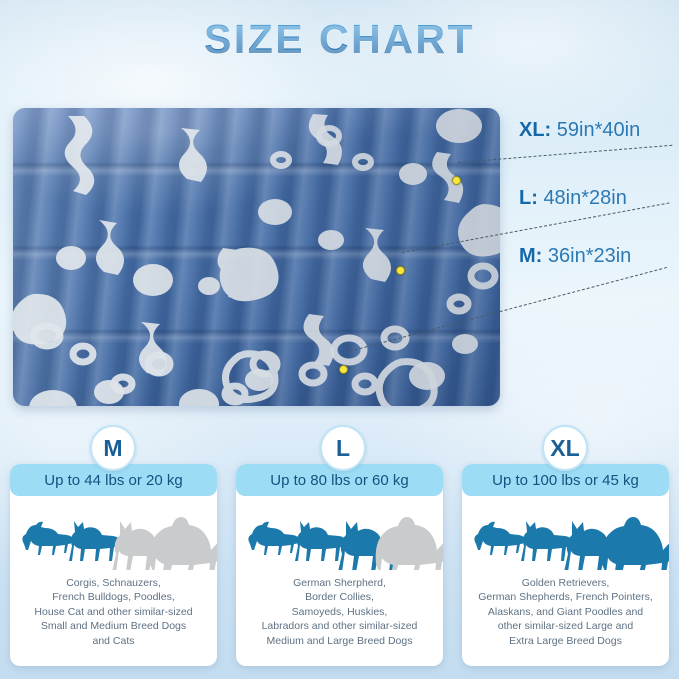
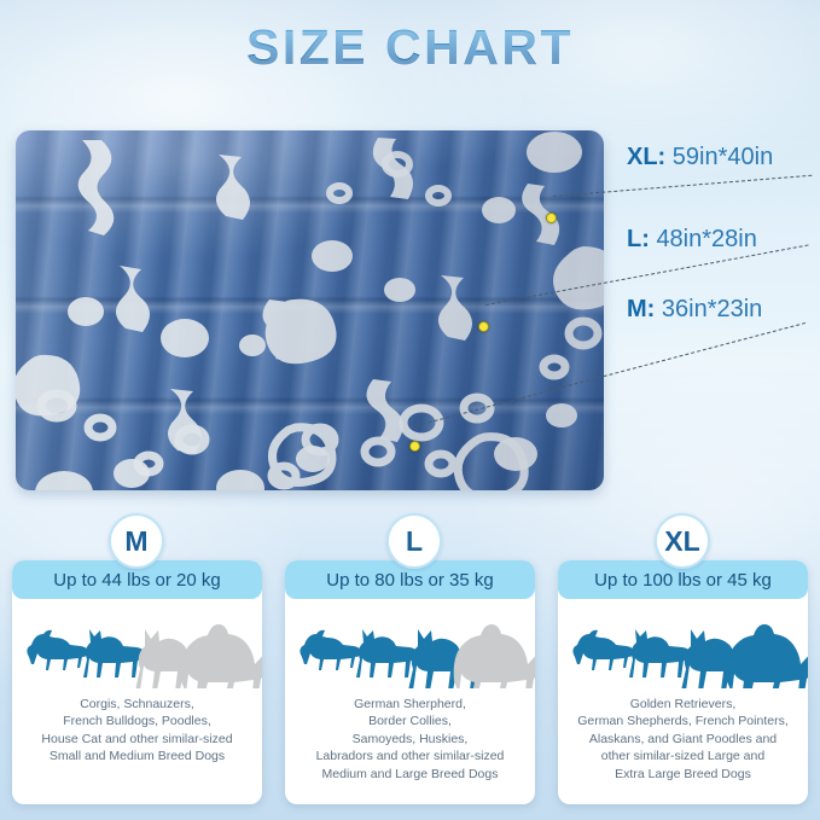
  SIZE CHART
  XL: 59in*40in
  L: 48in*28in
  M: 36in*23in
  M
  L
  XL
  Up to 44 lbs or 20 kg
  Corgis, Schnauzers,
  French Bulldogs, Poodles,
  House Cat and other similar-sized
  Small and Medium Breed Dogs
- and Cats
- Up to 80 lbs or 60 kg
+ Up to 80 lbs or 35 kg
  German Sherpherd,
  Border Collies,
  Samoyeds, Huskies,
  Labradors and other similar-sized
  Medium and Large Breed Dogs
  Up to 100 lbs or 45 kg
  Golden Retrievers,
  German Shepherds, French Pointers,
  Alaskans, and Giant Poodles and
  other similar-sized Large and
  Extra Large Breed Dogs
